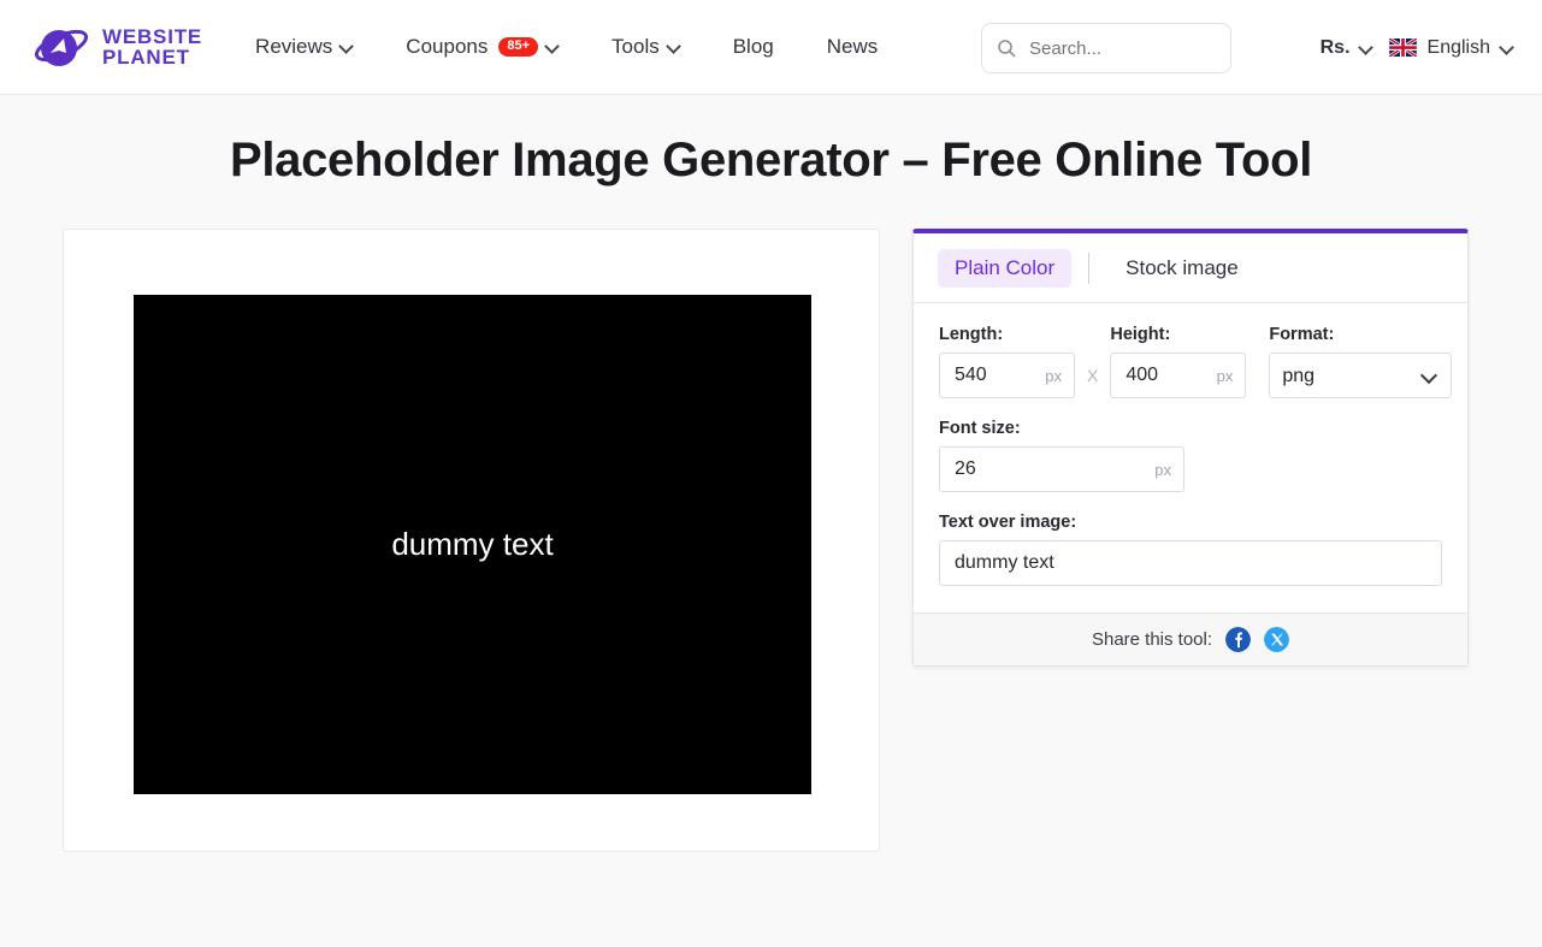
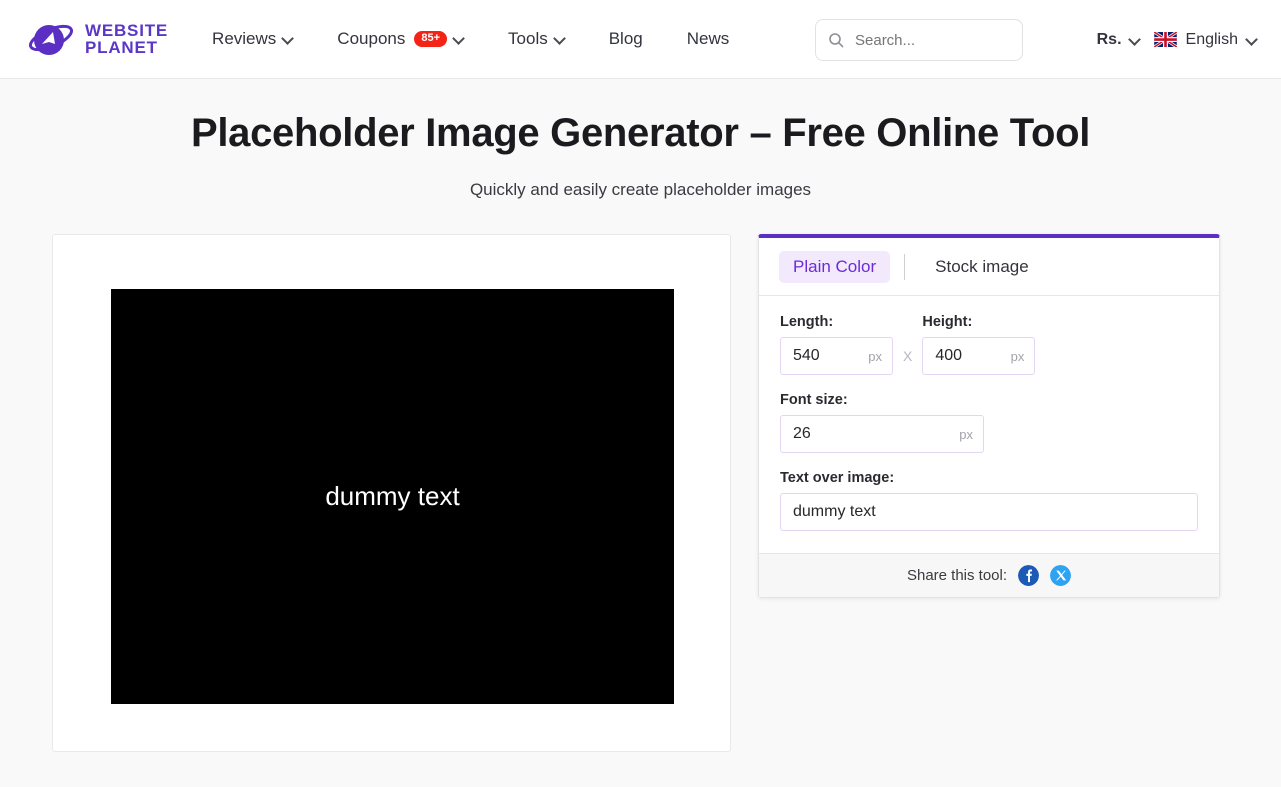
  WEBSITE
  PLANET
  Reviews
  Coupons
  85+
  Tools
  Blog
  News
  Search...
  Rs.
  English
  Placeholder Image Generator – Free Online Tool
+ Quickly and easily create placeholder images
  dummy text
  Plain Color
  Stock image
  Length:
  540
  px
  X
  Height:
  400
  px
- Format:
- png
  Font size:
  26
  px
  Text over image:
  dummy text
  Share this tool:
